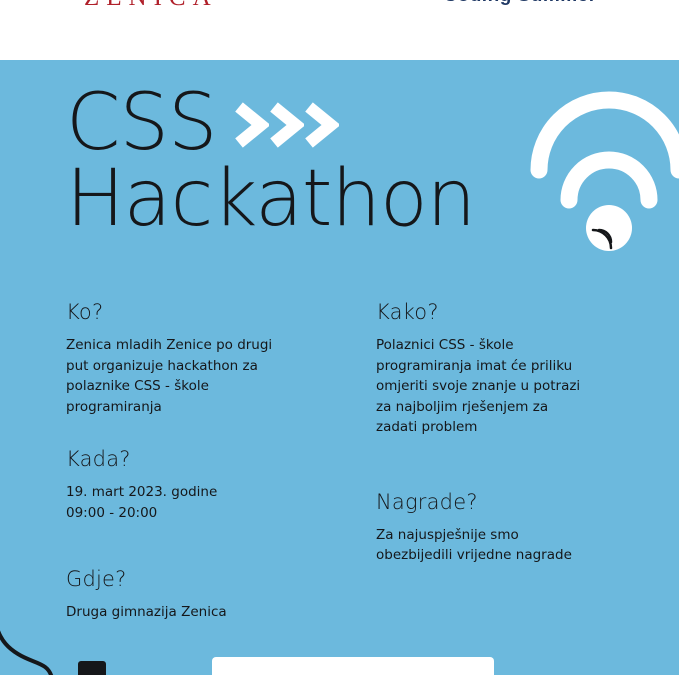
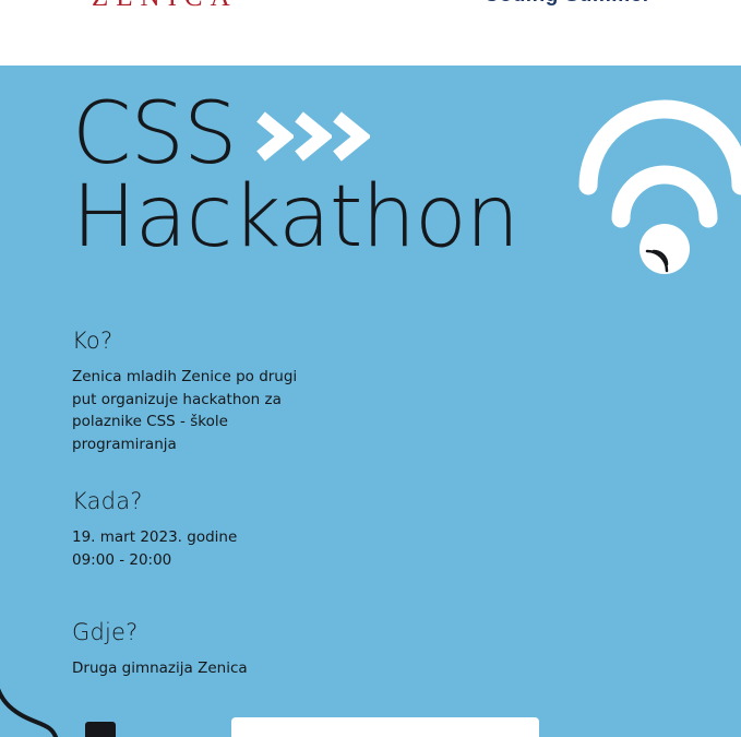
  CSS
  Hackathon
  Ko?
  Zenica mladih Zenice po drugi put organizuje hackathon za polaznike CSS - škole programiranja
  Kada?
  19. mart 2023. godine
  09:00 - 20:00
  Gdje?
  Druga gimnazija Zenica
- Kako?
- Polaznici CSS - škole programiranja imat će priliku omjeriti svoje znanje u potrazi za najboljim rješenjem za zadati problem
- Nagrade?
- Za najuspješnije smo obezbijedili vrijedne nagrade
